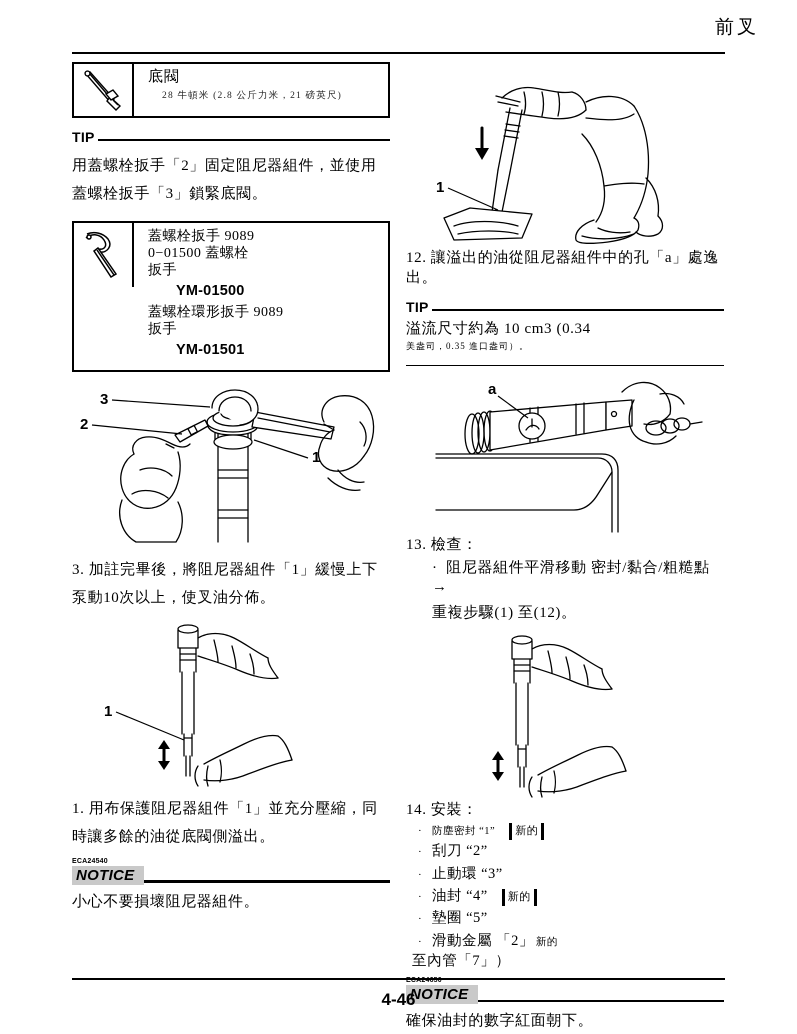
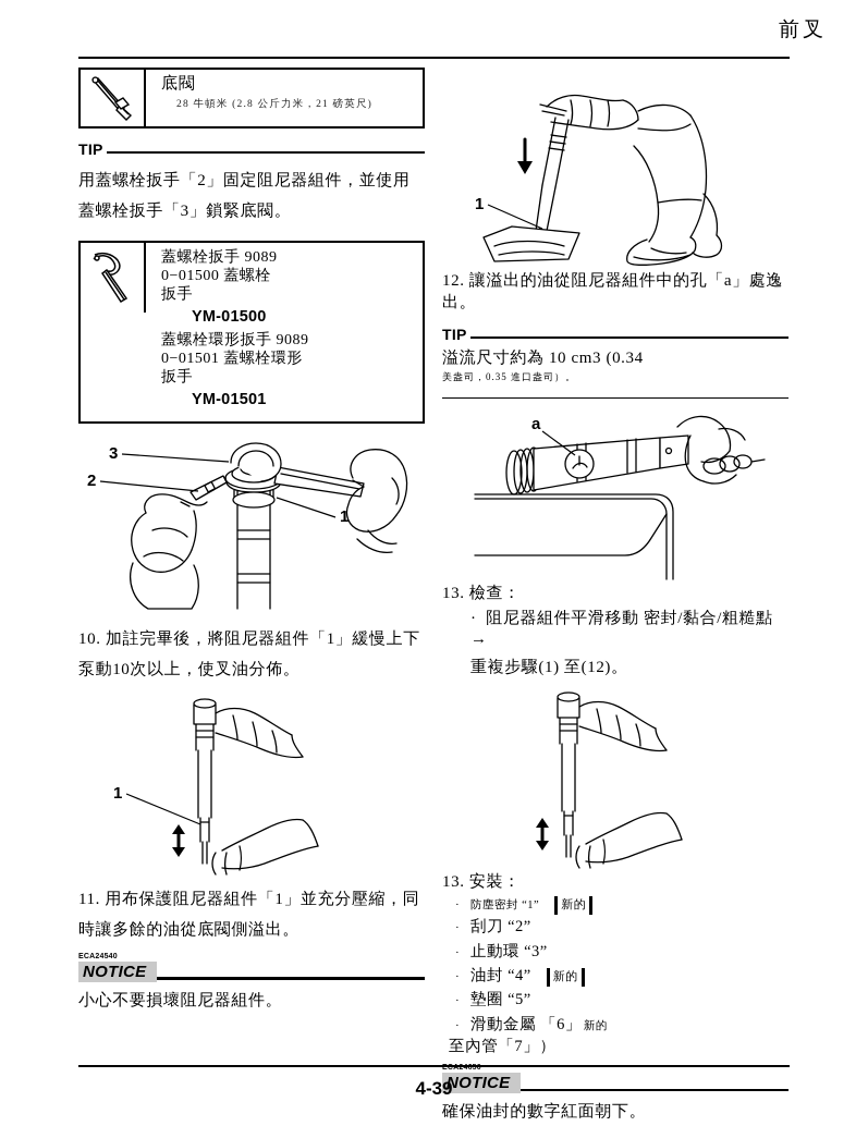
  前叉
  底閥
  28 牛頓米 (2.8 公斤力米，21 磅英尺)
  TIP
  用蓋螺栓扳手「2」固定阻尼器組件，並使用蓋螺栓扳手「3」鎖緊底閥。
  蓋螺栓扳手 9089
  0−01500 蓋螺栓
  扳手
  YM-01500
  蓋螺栓環形扳手 9089
+ 0−01501 蓋螺栓環形
  扳手
  YM-01501
  3
  2
  1
- 3. 加註完畢後，將阻尼器組件「1」緩慢上下泵動10次以上，使叉油分佈。
+ 10. 加註完畢後，將阻尼器組件「1」緩慢上下泵動10次以上，使叉油分佈。
  1
- 1. 用布保護阻尼器組件「1」並充分壓縮，同時讓多餘的油從底閥側溢出。
+ 11. 用布保護阻尼器組件「1」並充分壓縮，同時讓多餘的油從底閥側溢出。
  NOTICE
  小心不要損壞阻尼器組件。
  1
  12. 讓溢出的油從阻尼器組件中的孔「a」處逸出。
  TIP
  溢流尺寸約為 10 cm3 (0.34
  美盎司，0.35 進口盎司）。
  a
  13. 檢查：
  · 阻尼器組件平滑移動 密封/黏合/粗糙點 →
  重複步驟(1) 至(12)。
- 14. 安裝：
+ 13. 安裝：
  ·
  防塵密封 “1”
  新的
  ·
  刮刀 “2”
  ·
  止動環 “3”
  ·
  油封 “4”
  新的
  ·
  墊圈 “5”
  ·
- 滑動金屬 「2」
+ 滑動金屬 「6」
  新的
  至內管「7」）
  NOTICE
  確保油封的數字紅面朝下。
- 4-46
+ 4-39
